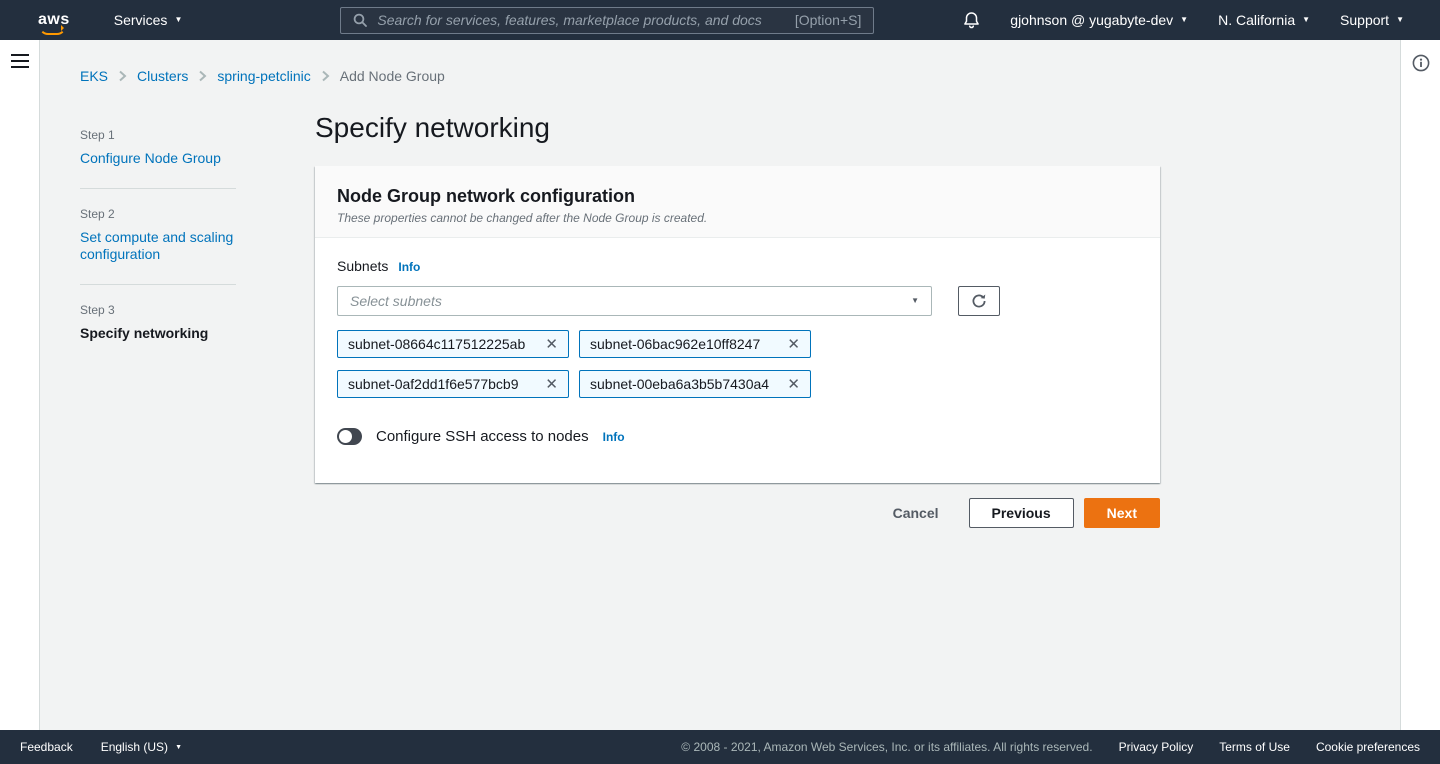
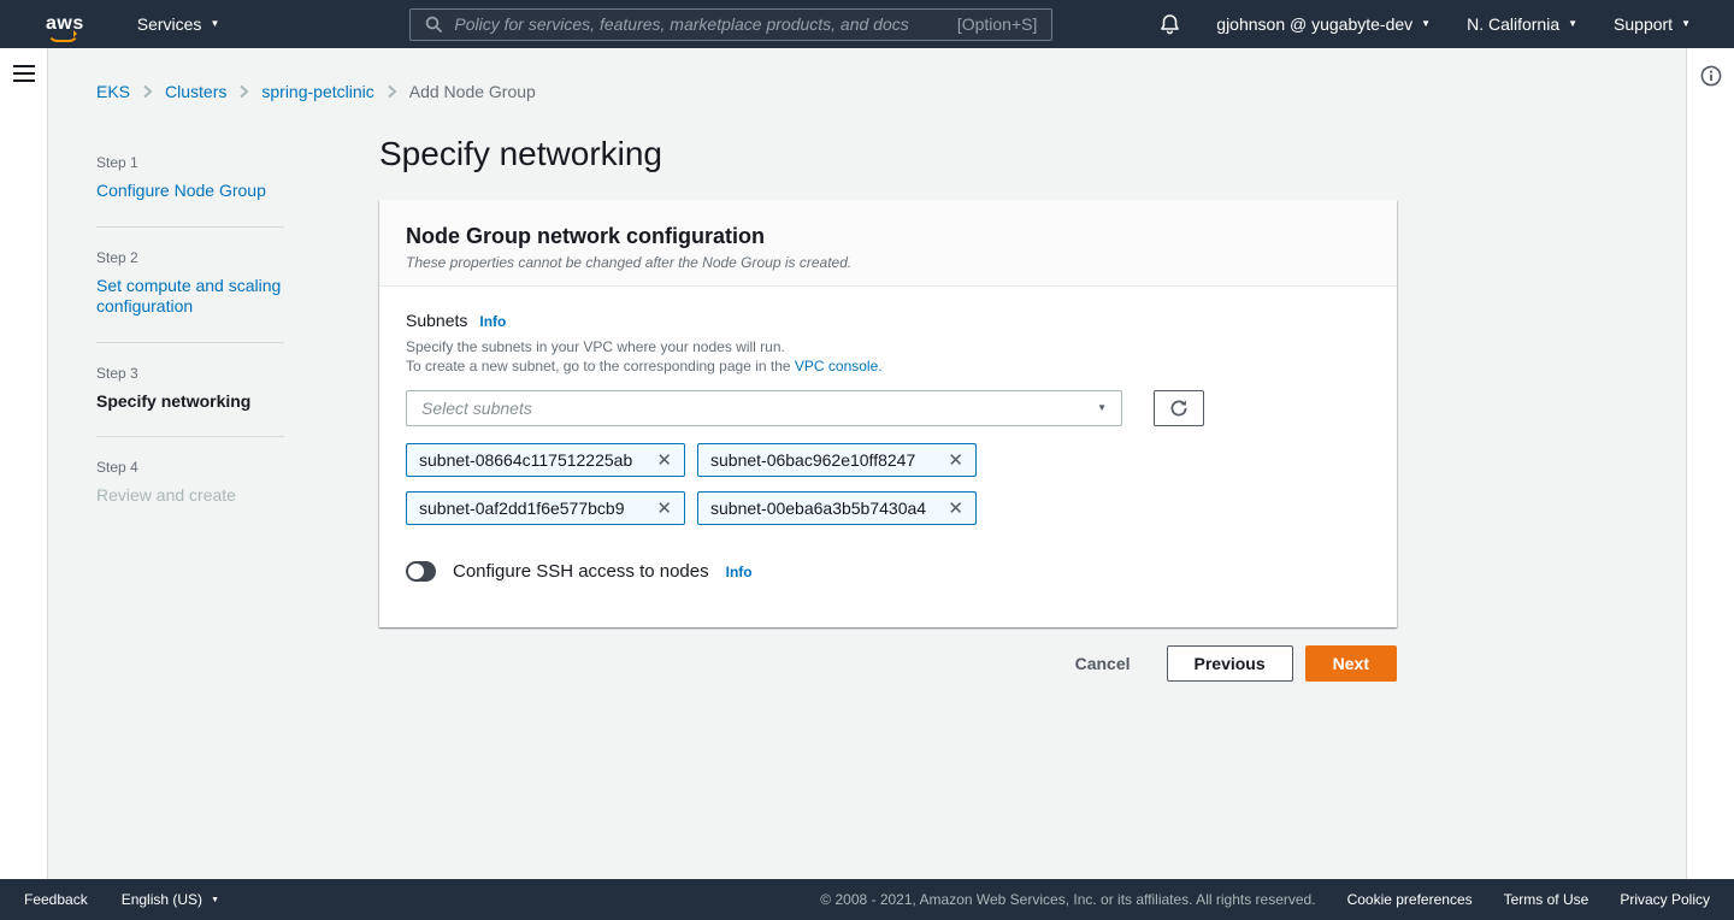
  aws
  Services
  ▼
- Search for services, features, marketplace products, and docs
+ Policy for services, features, marketplace products, and docs
  [Option+S]
  gjohnson @ yugabyte-dev
  ▼
  N. California
  ▼
  Support
  ▼
  EKS
  Clusters
  spring-petclinic
  Add Node Group
  Step 1
  Configure Node Group
  Step 2
  Set compute and scaling configuration
  Step 3
  Specify networking
+ Step 4
+ Review and create
  Specify networking
  Node Group network configuration
  These properties cannot be changed after the Node Group is created.
  Subnets
  Info
+ Specify the subnets in your VPC where your nodes will run.
+ To create a new subnet, go to the corresponding page in the VPC console.
  Select subnets
  ▼
  subnet-08664c117512225ab
  ✕
  subnet-06bac962e10ff8247
  ✕
  subnet-0af2dd1f6e577bcb9
  ✕
  subnet-00eba6a3b5b7430a4
  ✕
  Configure SSH access to nodes
  Info
  Cancel
  Previous
  Next
  Feedback
  English (US)
  © 2008 - 2021, Amazon Web Services, Inc. or its affiliates. All rights reserved.
- Privacy Policy
+ Cookie preferences
  Terms of Use
- Cookie preferences
+ Privacy Policy
